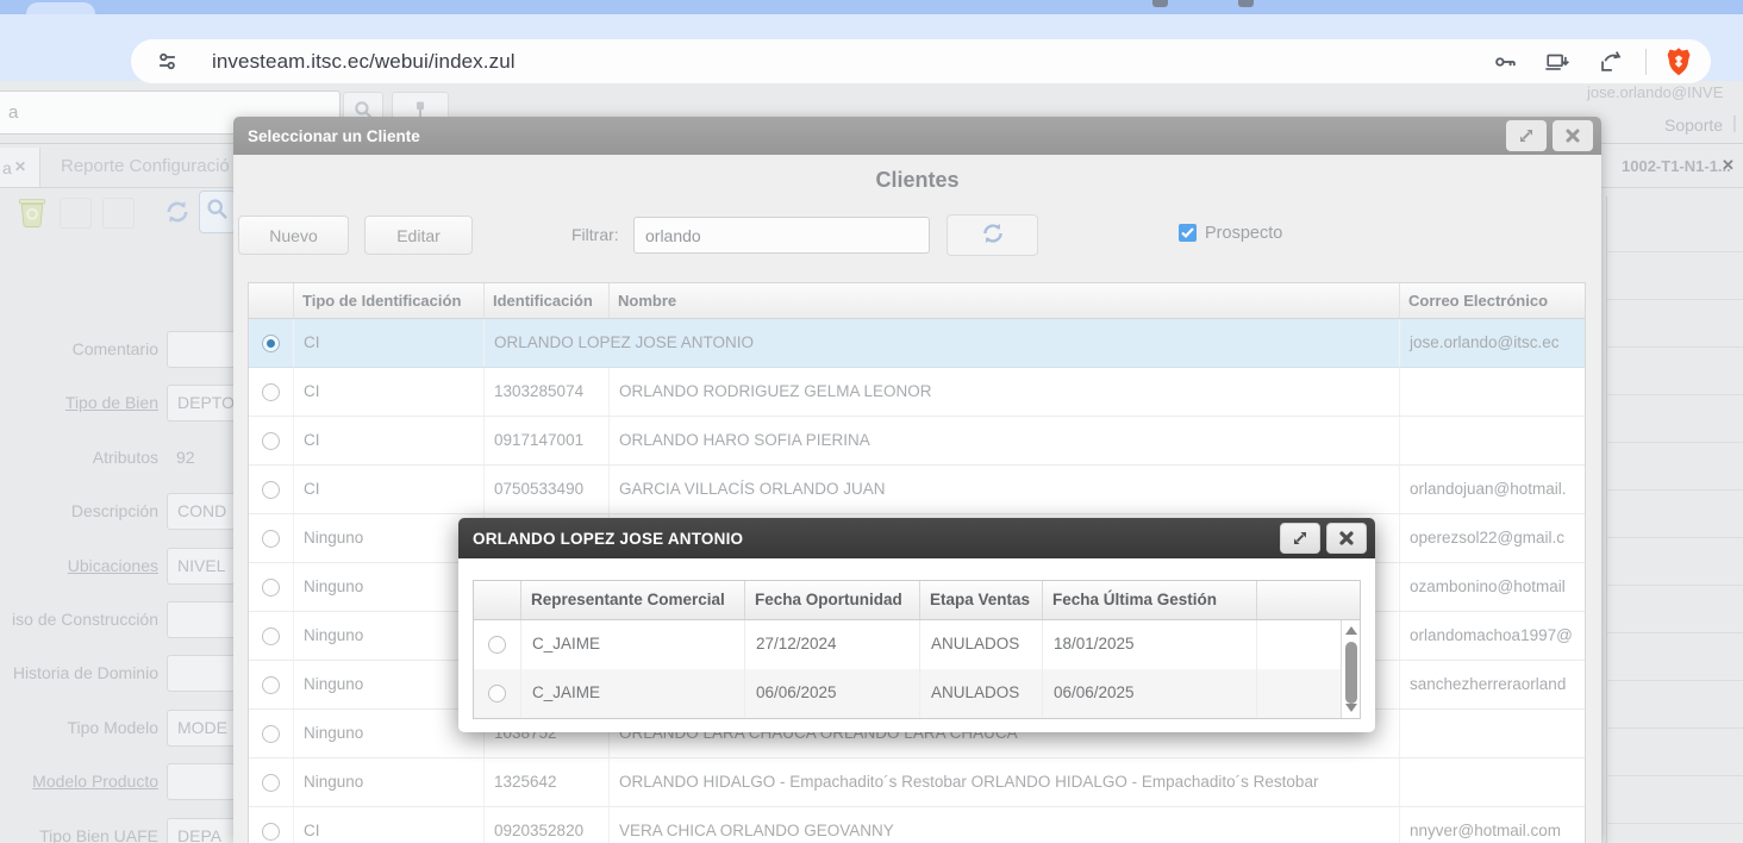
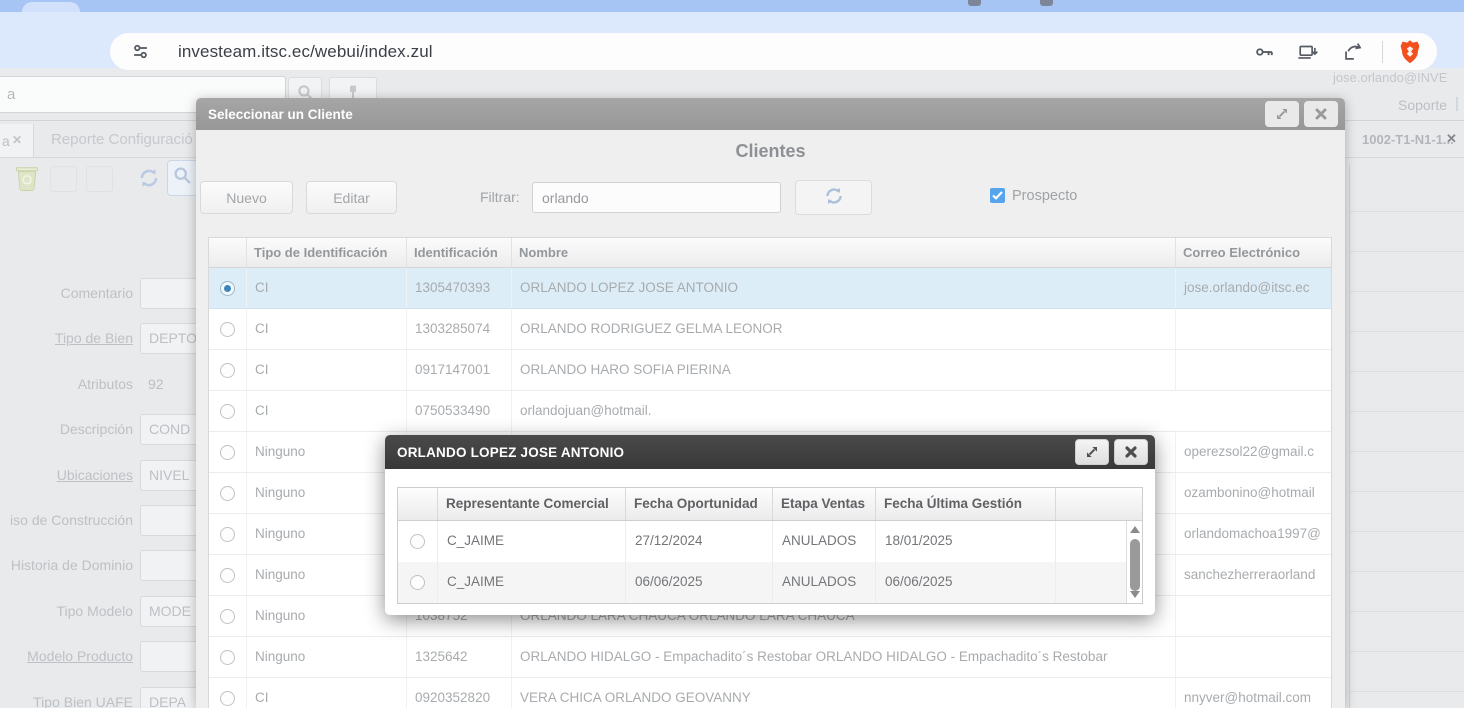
  investeam.itsc.ec/webui/index.zul
  a
  jose.orlando@INVE
  Soporte
  a
  ✕
  Reporte Configuració
  1002-T1-N1-1...
  ✕
  Comentario
  Tipo de Bien
  DEPTO
  Atributos
  92
  Descripción
  COND
  Ubicaciones
  NIVEL
  iso de Construcción
  Historia de Dominio
  Tipo Modelo
  MODE
  Modelo Producto
  Tipo Bien UAFE
  DEPA
  Seleccionar un Cliente
  Clientes
  Nuevo
  Editar
  Filtrar:
  orlando
  Prospecto
  Tipo de Identificación
  Identificación
  Nombre
  Correo Electrónico
  CI
+ 1305470393
  ORLANDO LOPEZ JOSE ANTONIO
  jose.orlando@itsc.ec
  CI
  1303285074
  ORLANDO RODRIGUEZ GELMA LEONOR
  CI
  0917147001
  ORLANDO HARO SOFIA PIERINA
  CI
  0750533490
- GARCIA VILLACÍS ORLANDO JUAN
  orlandojuan@hotmail.
  Ninguno
  operezsol22@gmail.c
  Ninguno
  ozambonino@hotmail
  Ninguno
  orlandomachoa1997@
  Ninguno
  sanchezherreraorland
  Ninguno
  1038752
  ORLANDO LARA CHAUCA ORLANDO LARA CHAUCA
  Ninguno
  1325642
  ORLANDO HIDALGO - Empachadito´s Restobar ORLANDO HIDALGO - Empachadito´s Restobar
  CI
  0920352820
  VERA CHICA ORLANDO GEOVANNY
  nnyver@hotmail.com
  ORLANDO LOPEZ JOSE ANTONIO
  Representante Comercial
  Fecha Oportunidad
  Etapa Ventas
  Fecha Última Gestión
  C_JAIME
  27/12/2024
  ANULADOS
  18/01/2025
  C_JAIME
  06/06/2025
  ANULADOS
  06/06/2025
